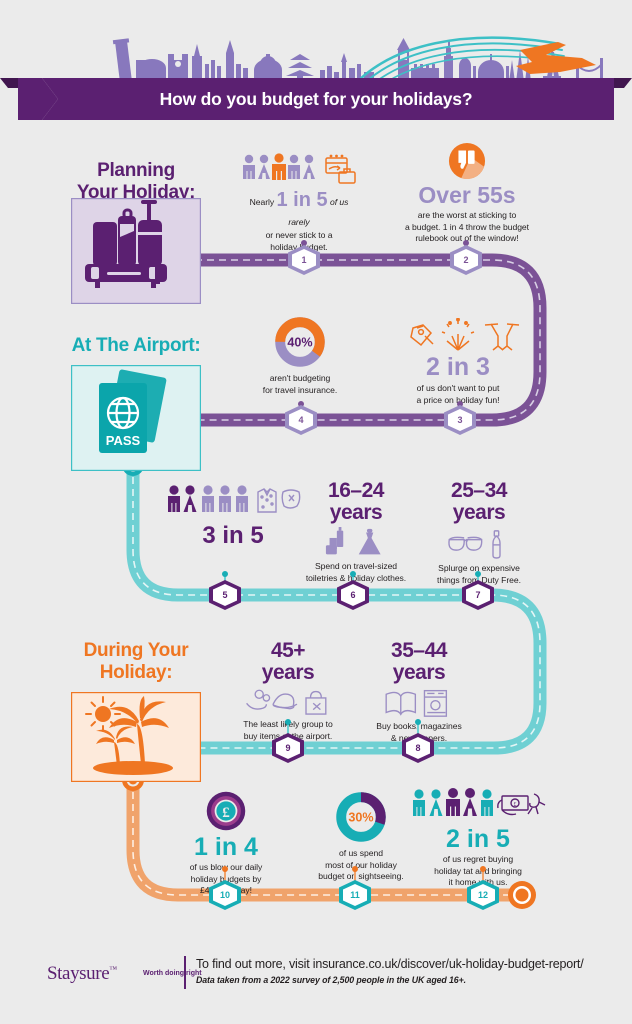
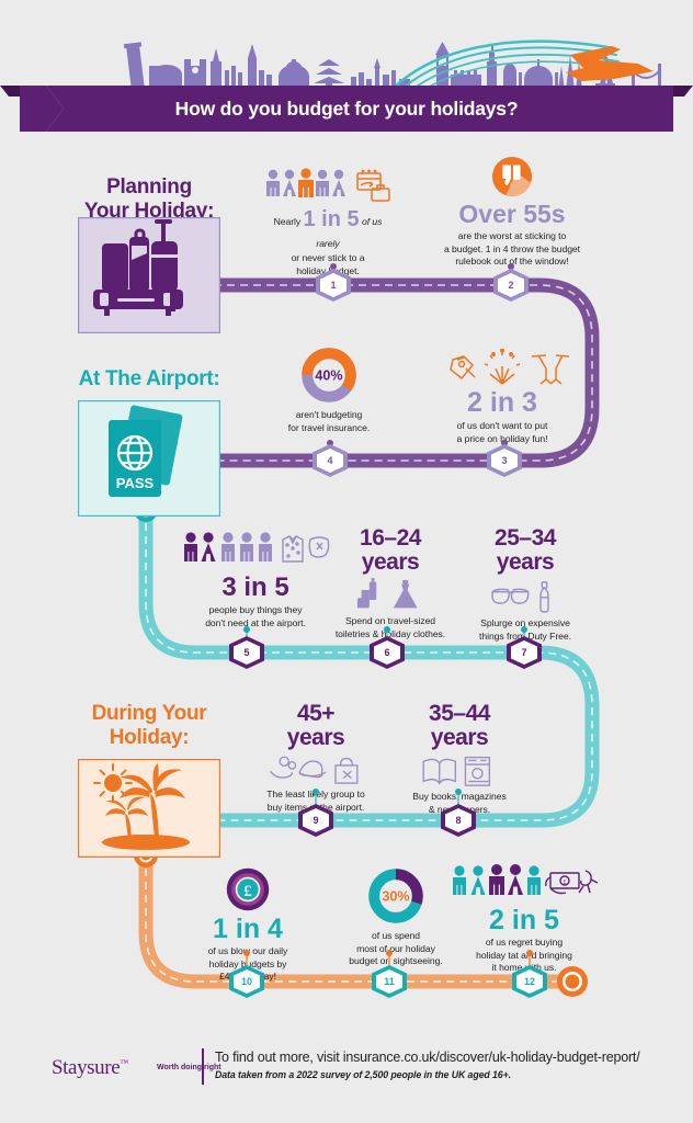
  How do you budget for your holidays?
  Planning
  Your Holiday:
  Nearly 1 in 5 of us rarely
  or never stick to a
  holidaydget.
  Over 55s
  are the worst at sticking to
  a budget. 1 in 4 throw the budget
  rulebook out of the window!
  1
  2
  At The Airport:
  PASS
  2 in 3
  of us don't want to put
  a price on holiday fun!
  40%
  aren't budgeting
  for travel insurance.
  3
  4
  3 in 5
+ people buy things they
+ don't need at the airport.
  16–24
  years
  Spend on travel-sized
  toiletries & holiday clothes.
  25–34
  years
  Splurge on expensive
  things from Duty Free.
  5
  6
  7
  During Your
  Holiday:
  45+
  years
  The least liely group to
  buy itemshe airport.
  35–44
  years
  Buy books magazines
  9
  8
  £
  1 in 4
  of us blo our daily
  holiday budgets by
  30%
  of us spend
  most of our holiday
  budget o sightseeing.
  2 in 5
  of us regret buying
  holiday tat ad bringing
  it hometh us.
  10
  11
  12
  Staysure™
  To find out more, visit insurance.co.uk/discover/uk-holiday-budget-report/
  Data taken from a 2022 survey of 2,500 people in the UK aged 16+.
